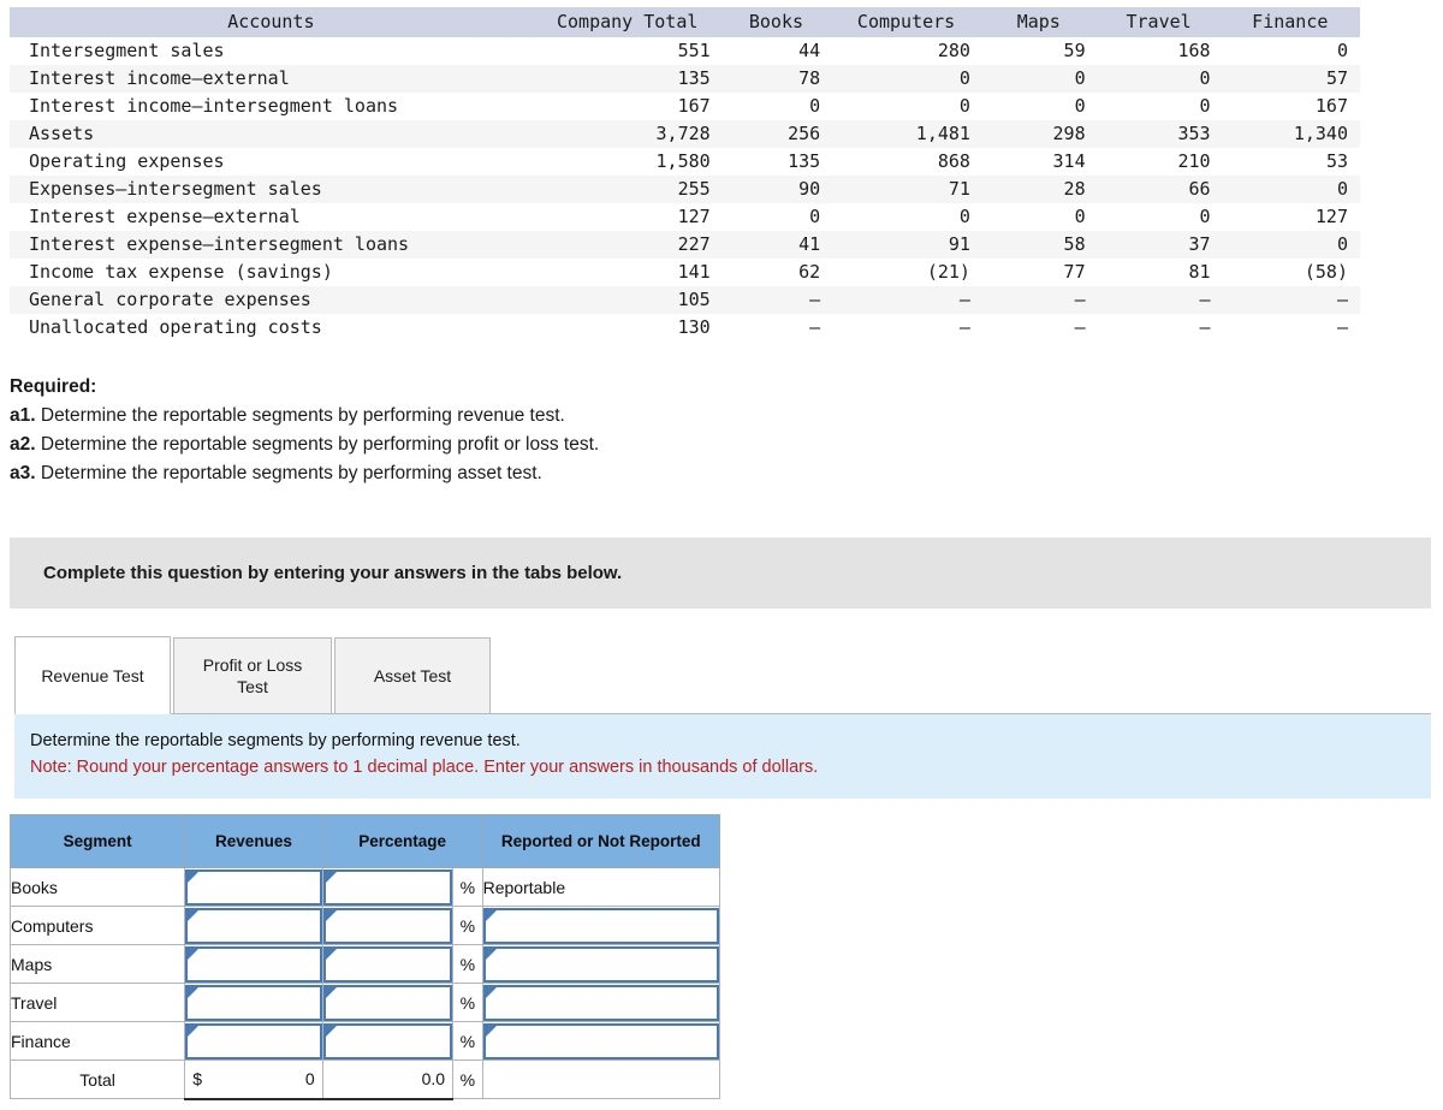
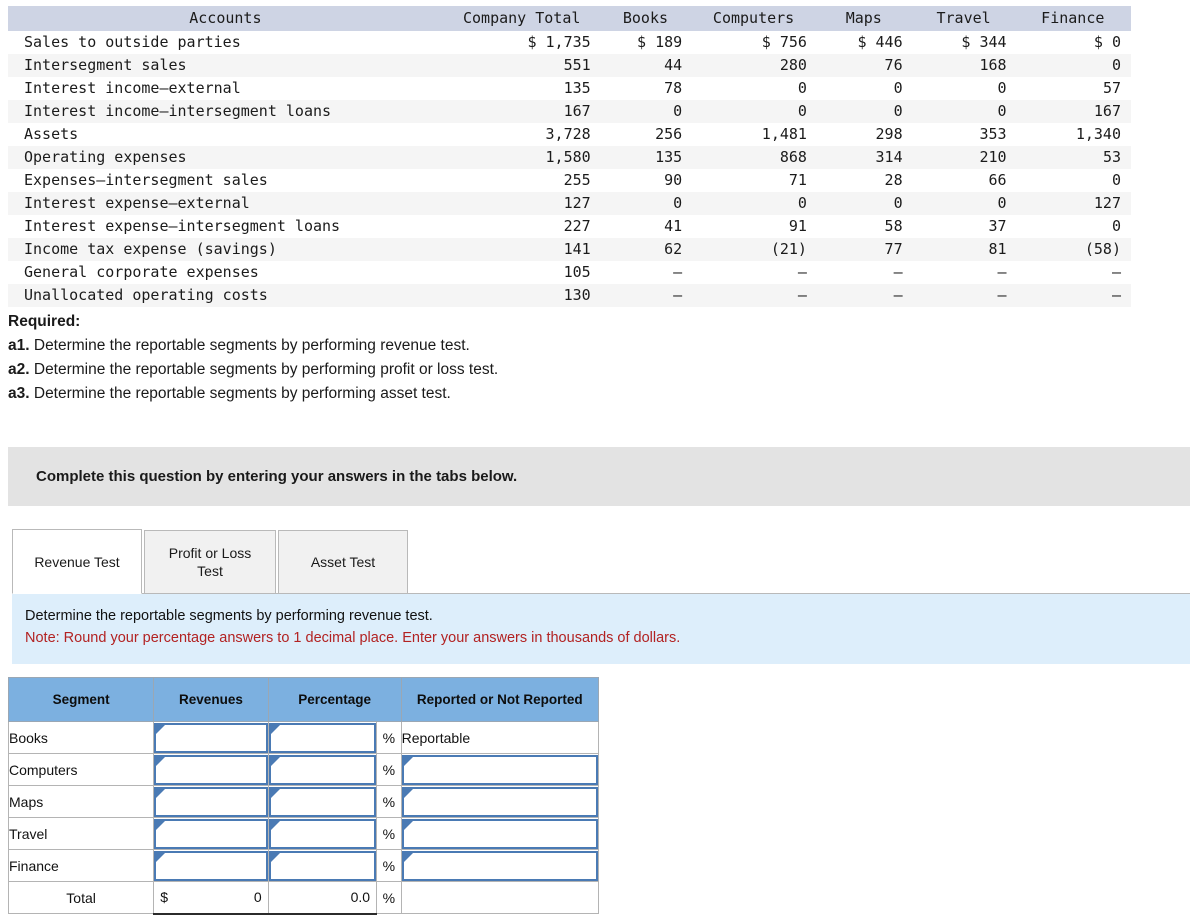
  Accounts	Company Total	Books	Computers	Maps	Travel	Finance
+ Sales to outside parties	$ 1,735	$ 189	$ 756	$ 446	$ 344	$ 0
- Intersegment sales	551	44	280	59	168	0
+ Intersegment sales	551	44	280	76	168	0
  Interest income–external	135	78	0	0	0	57
  Interest income–intersegment loans	167	0	0	0	0	167
  Assets	3,728	256	1,481	298	353	1,340
  Operating expenses	1,580	135	868	314	210	53
  Expenses–intersegment sales	255	90	71	28	66	0
  Interest expense–external	127	0	0	0	0	127
  Interest expense–intersegment loans	227	41	91	58	37	0
  Income tax expense (savings)	141	62	(21)	77	81	(58)
  General corporate expenses	105	–	–	–	–	–
  Unallocated operating costs	130	–	–	–	–	–
  Required:
  a1. Determine the reportable segments by performing revenue test.
  a2. Determine the reportable segments by performing profit or loss test.
  a3. Determine the reportable segments by performing asset test.
  Complete this question by entering your answers in the tabs below.
  Revenue Test
  Profit or Loss Test
  Asset Test
  Determine the reportable segments by performing revenue test.
  Note: Round your percentage answers to 1 decimal place. Enter your answers in thousands of dollars.
  Segment	Revenues	Percentage	Reported or Not Reported
  Books			%	Reportable
  Computers			%
  Maps			%
  Travel			%
  Finance			%
  Total	$ 0	0.0	%
